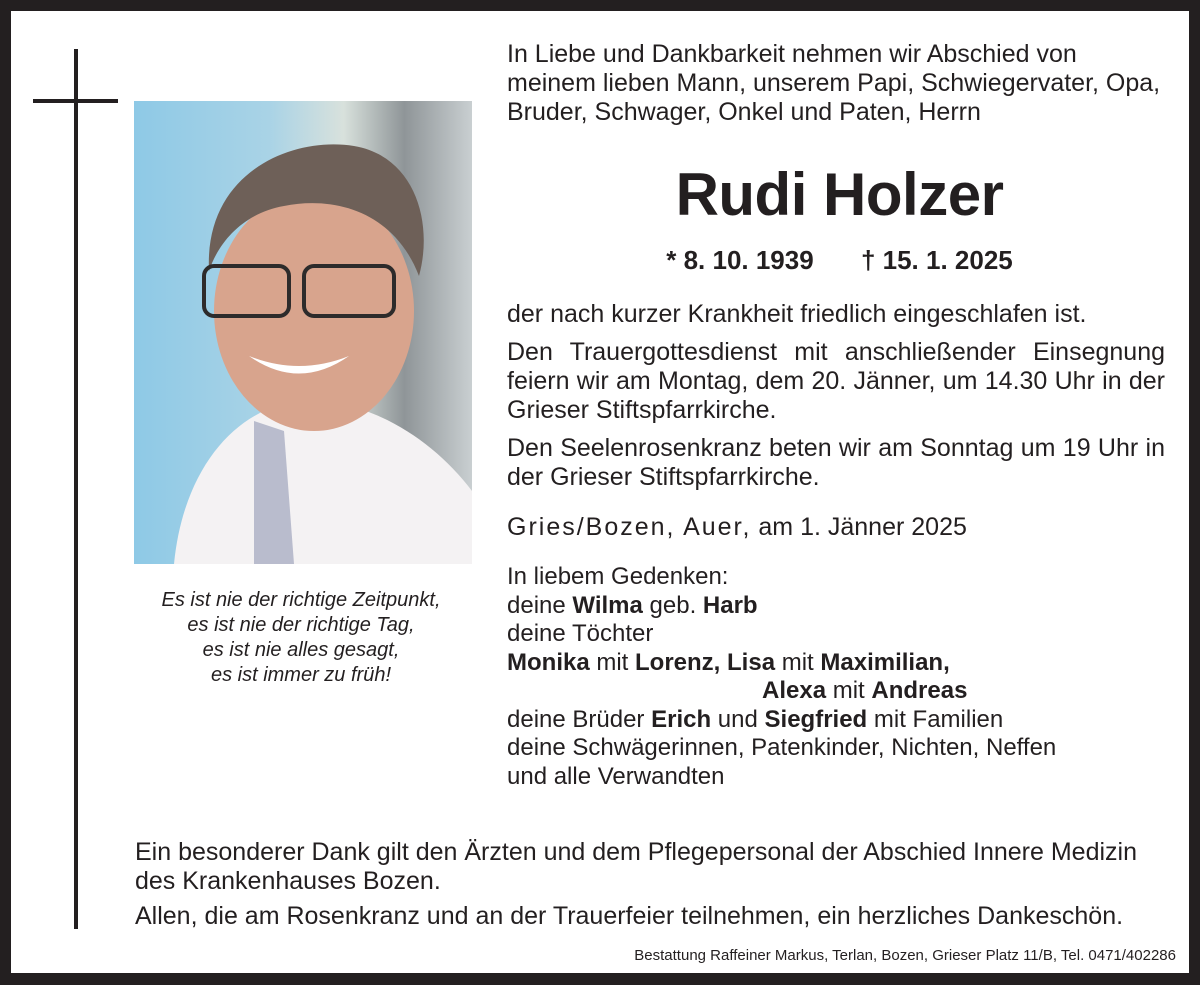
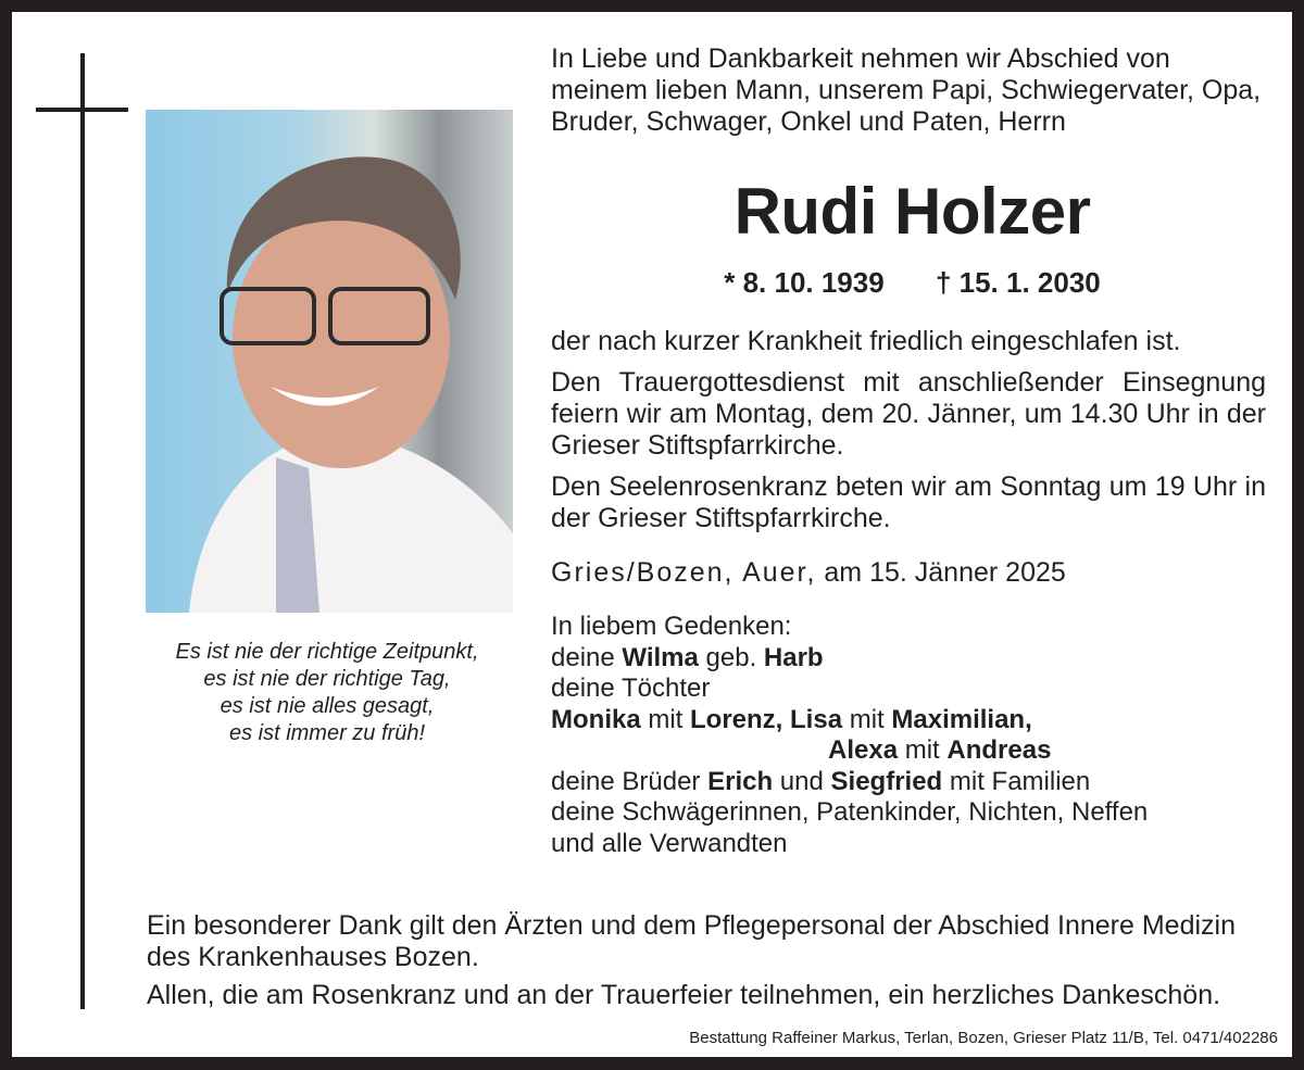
  Es ist nie der richtige Zeitpunkt,
  es ist nie der richtige Tag,
  es ist nie alles gesagt,
  es ist immer zu früh!
  In Liebe und Dankbarkeit nehmen wir Abschied von meinem lieben Mann, unserem Papi, Schwiegervater, Opa, Bruder, Schwager, Onkel und Paten, Herrn
  Rudi Holzer
- * 8. 10. 1939 † 15. 1. 2025
+ * 8. 10. 1939 † 15. 1. 2030
  der nach kurzer Krankheit friedlich eingeschlafen ist.
  Den Trauergottesdienst mit anschließender Einsegnung feiern wir am Montag, dem 20. Jänner, um 14.30 Uhr in der Grieser Stiftspfarrkirche.
  Den Seelenrosenkranz beten wir am Sonntag um 19 Uhr in der Grieser Stiftspfarrkirche.
- Gries/Bozen, Auer, am 1. Jänner 2025
+ Gries/Bozen, Auer, am 15. Jänner 2025
  In liebem Gedenken:
  deine Wilma geb. Harb
  deine Töchter
  Monika mit Lorenz, Lisa mit Maximilian,
  Alexa mit Andreas
  deine Brüder Erich und Siegfried mit Familien
  deine Schwägerinnen, Patenkinder, Nichten, Neffen
  und alle Verwandten
  Ein besonderer Dank gilt den Ärzten und dem Pflegepersonal der Abschied Innere Medizin des Krankenhauses Bozen.
  Allen, die am Rosenkranz und an der Trauerfeier teilnehmen, ein herzliches Dankeschön.
  Bestattung Raffeiner Markus, Terlan, Bozen, Grieser Platz 11/B, Tel. 0471/402286
